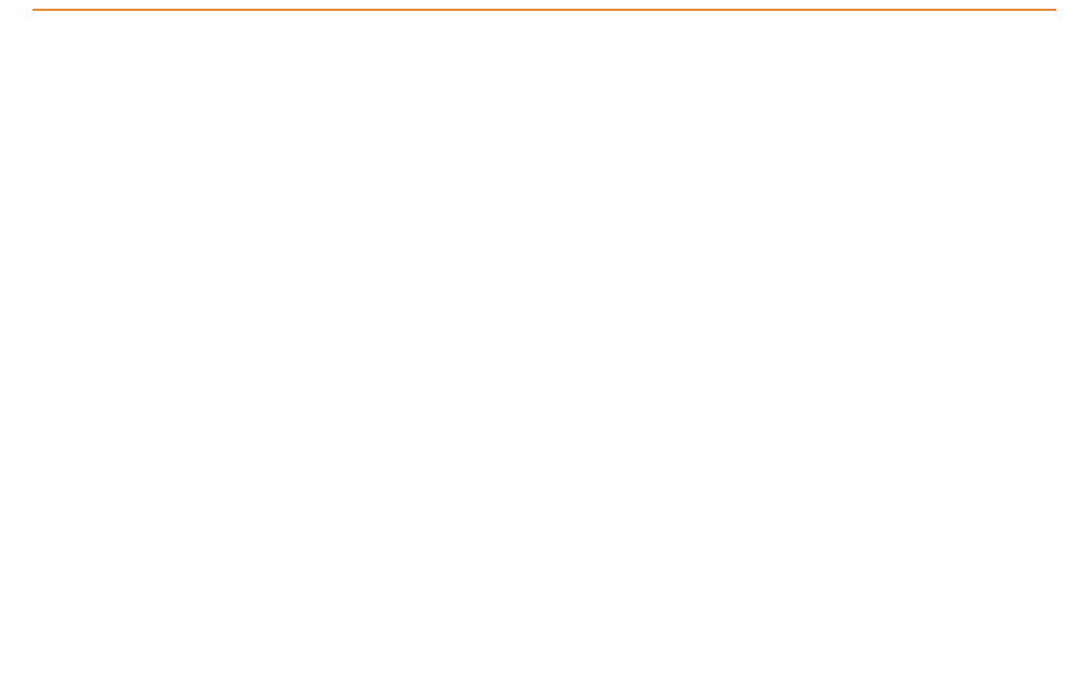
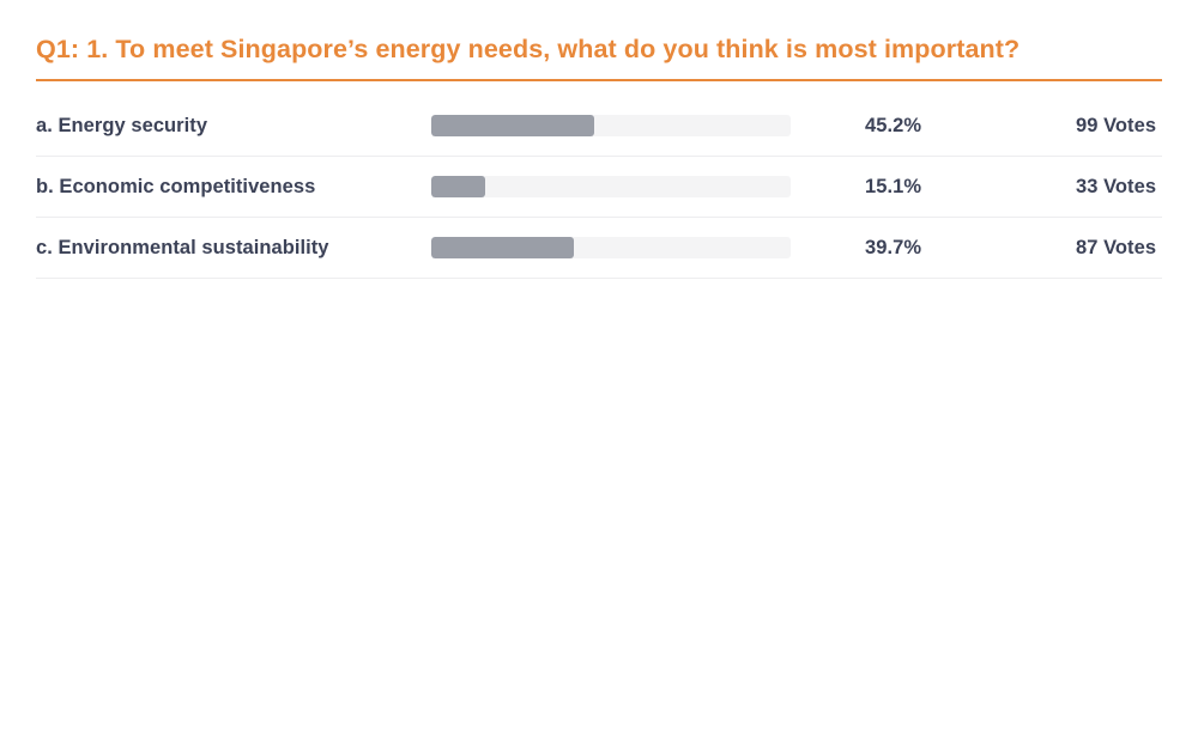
+ Q1: 1. To meet Singapore’s energy needs, what do you think is most important?
+ a. Energy security		45.2%	99 Votes
+ b. Economic competitiveness		15.1%	33 Votes
+ c. Environmental sustainability		39.7%	87 Votes
